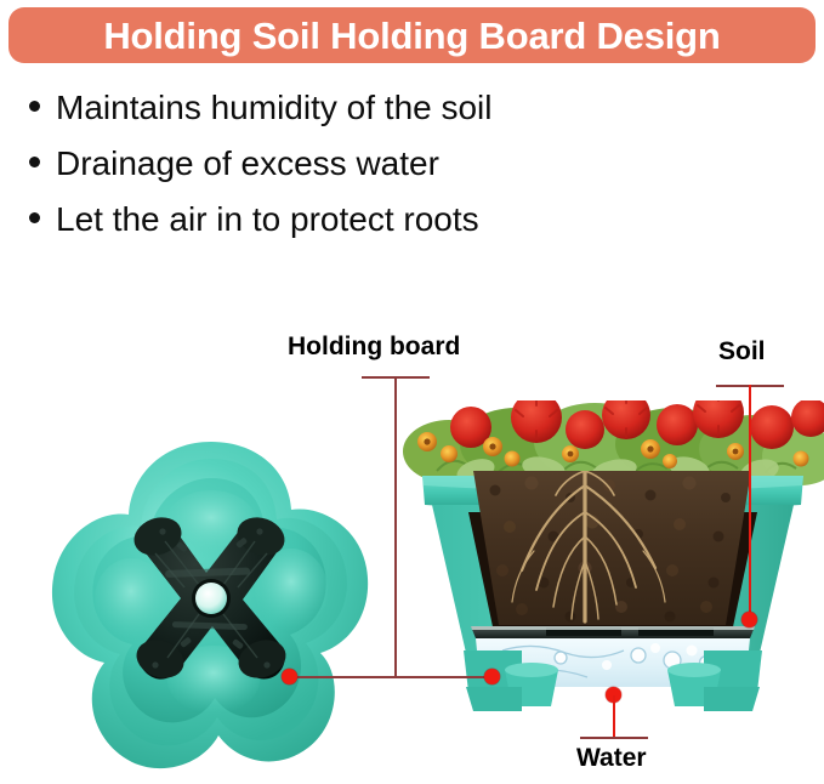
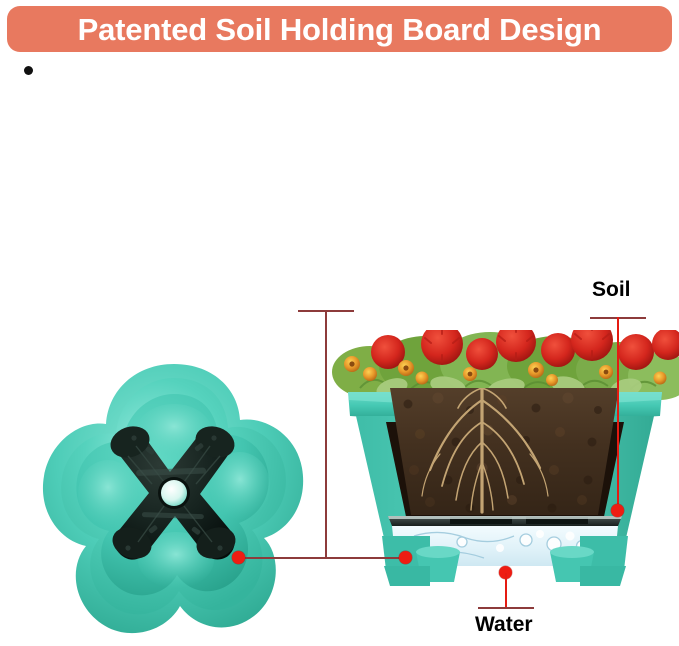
- Holding Soil Holding Board Design
+ Patented Soil Holding Board Design
- Maintains humidity of the soil
- Drainage of excess water
- Let the air in to protect roots
- Holding board
  Soil
  Water
